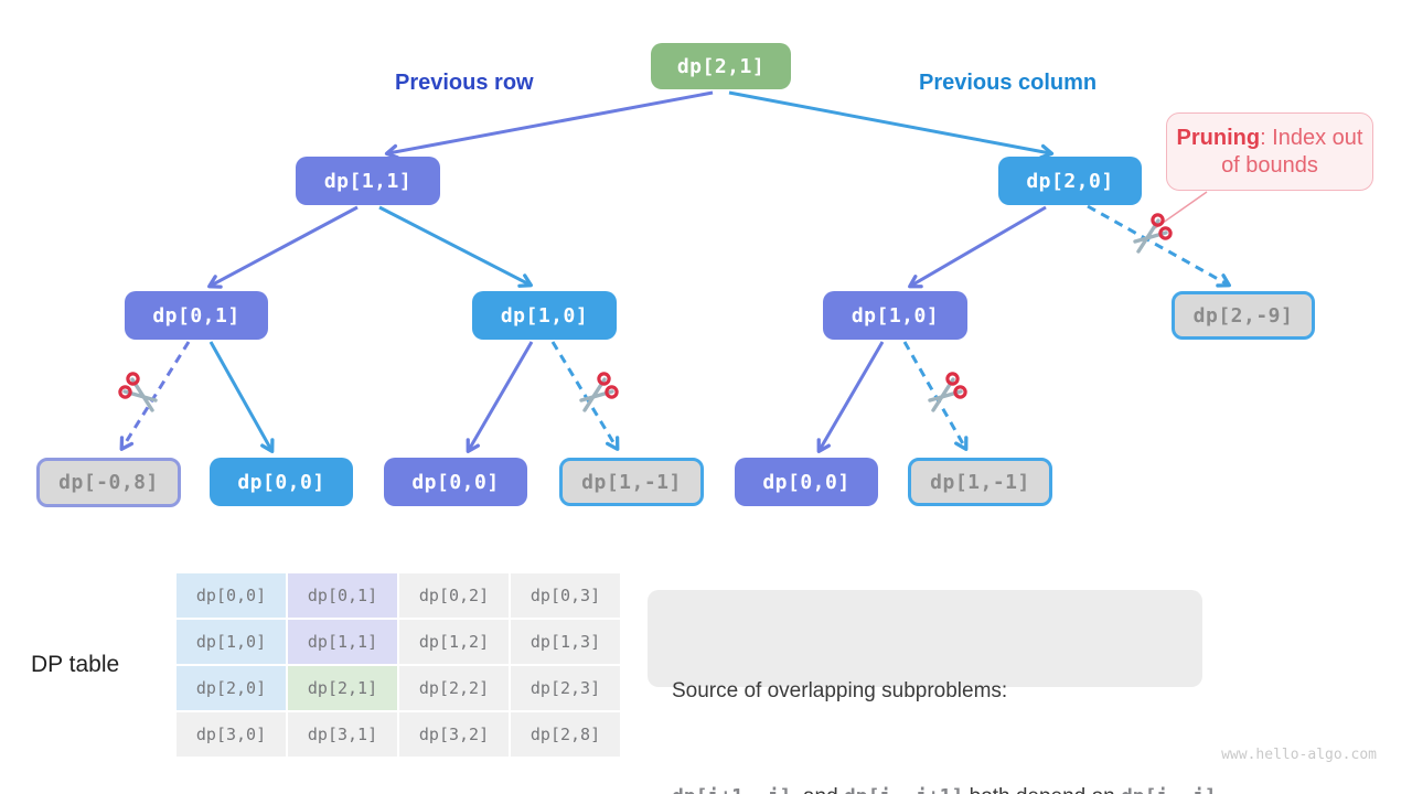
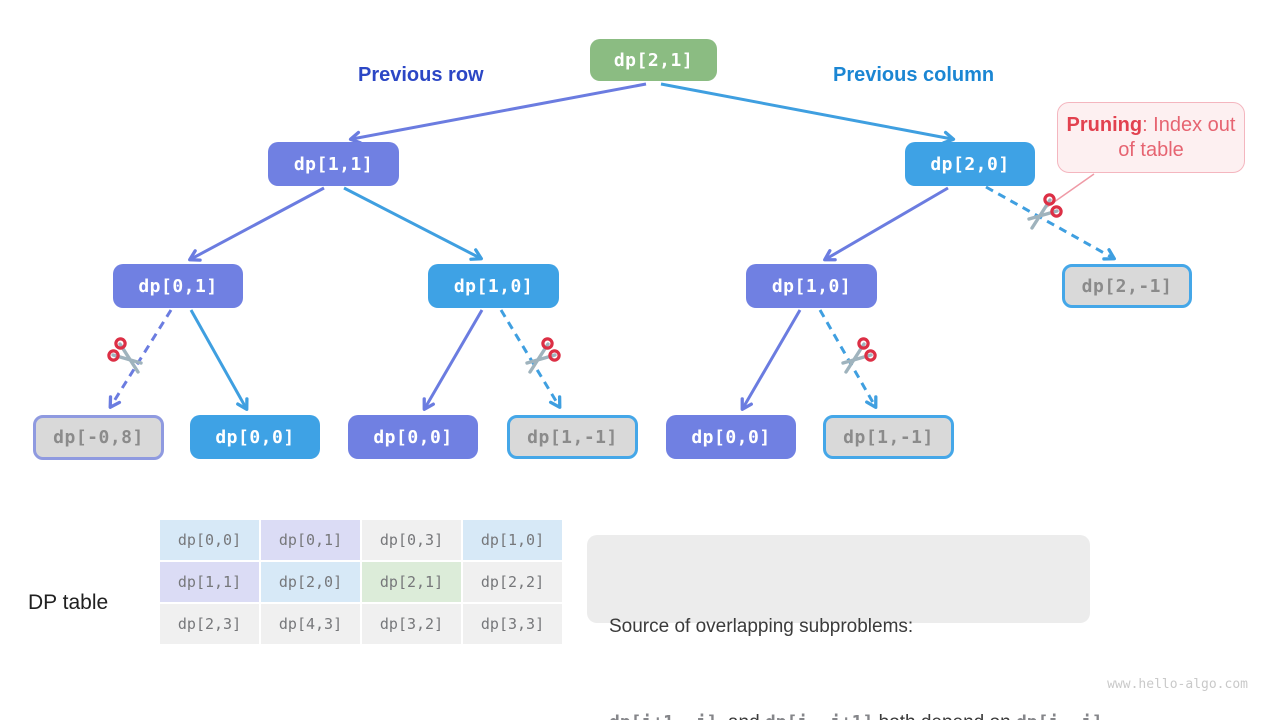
  Previous row
  Previous column
- Pruning: Index out of bounds
+ Pruning: Index out of table
  dp[2,1]
  dp[1,1]
  dp[2,0]
  dp[0,1]
  dp[1,0]
  dp[1,0]
- dp[2,-9]
+ dp[2,-1]
  dp[-0,8]
  dp[0,0]
  dp[0,0]
  dp[1,-1]
  dp[0,0]
  dp[1,-1]
  DP table
  dp[0,0]
  dp[0,1]
- dp[0,2]
  dp[0,3]
  dp[1,0]
  dp[1,1]
- dp[1,2]
- dp[1,3]
  dp[2,0]
  dp[2,1]
  dp[2,2]
  dp[2,3]
- dp[3,0]
- dp[3,1]
+ dp[4,3]
  dp[3,2]
- dp[2,8]
+ dp[3,3]
  Source of overlapping subproblems:
  www.hello-algo.com
